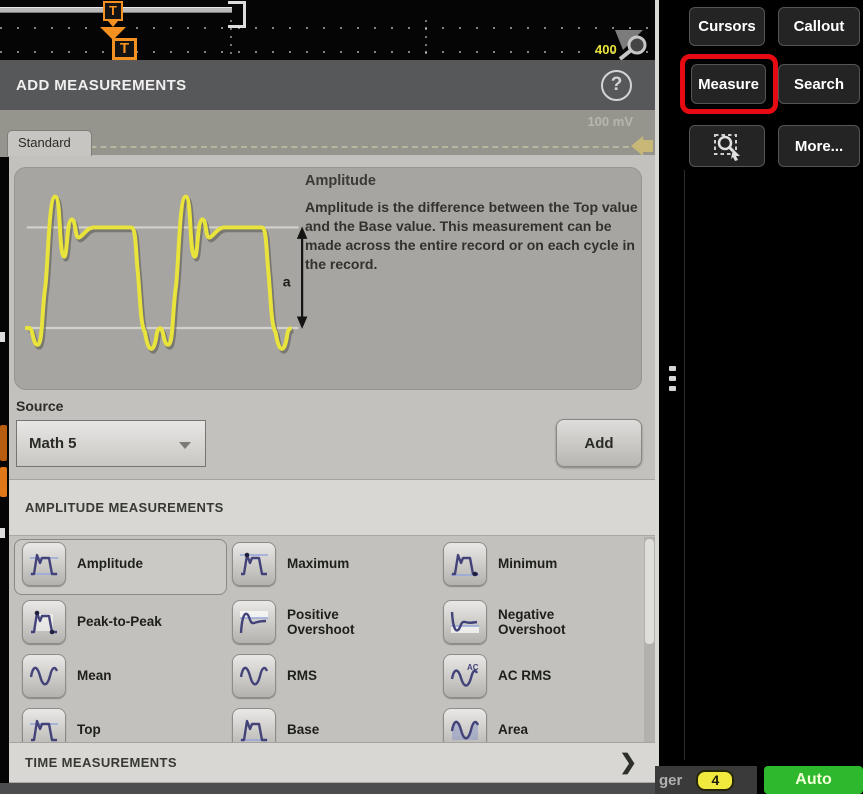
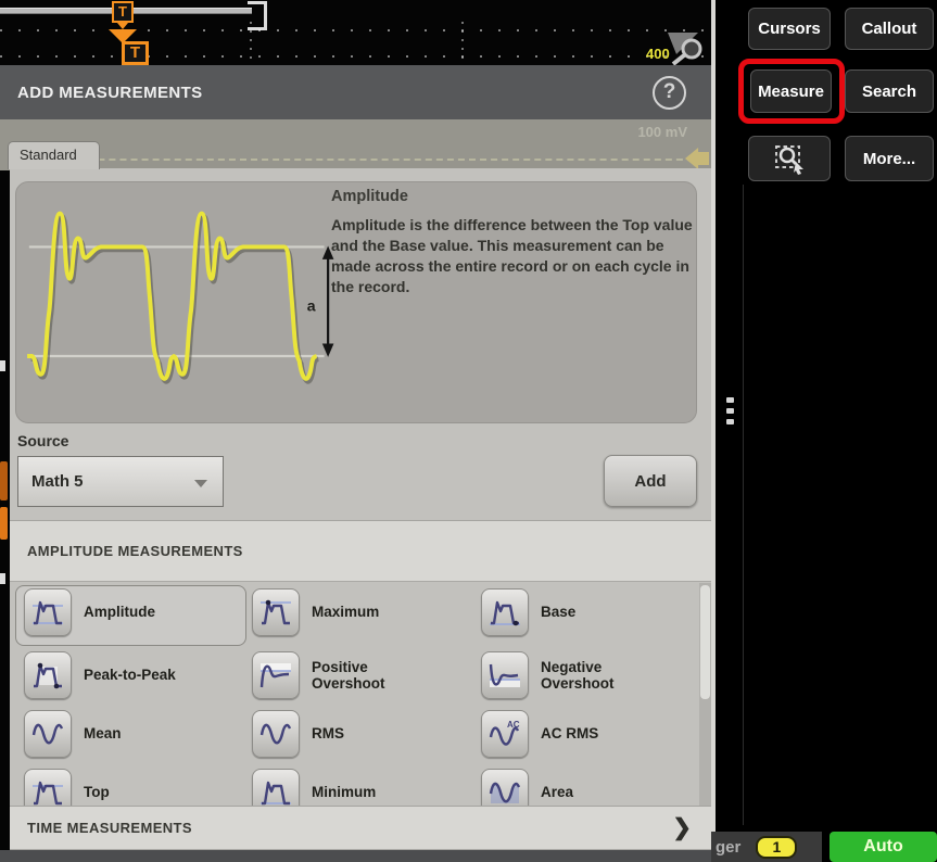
  T
  T
  400
  ADD MEASUREMENTS
  ?
  100 mV
  Standard
  a
  Amplitude
  Amplitude is the difference between the Top value and the Base value. This measurement can be made across the entire record or on each cycle in the record.
  Source
  Math 5
  Add
  AMPLITUDE MEASUREMENTS
  Amplitude
  Maximum
- Minimum
+ Base
  Peak-to-Peak
  Positive Overshoot
  Negative Overshoot
  Mean
  RMS
  AC
  AC RMS
  Top
- Base
+ Minimum
  Area
  TIME MEASUREMENTS
  ❯
  Cursors
  Callout
  Measure
  Search
  More...
  ger
- 4
+ 1
  Auto
